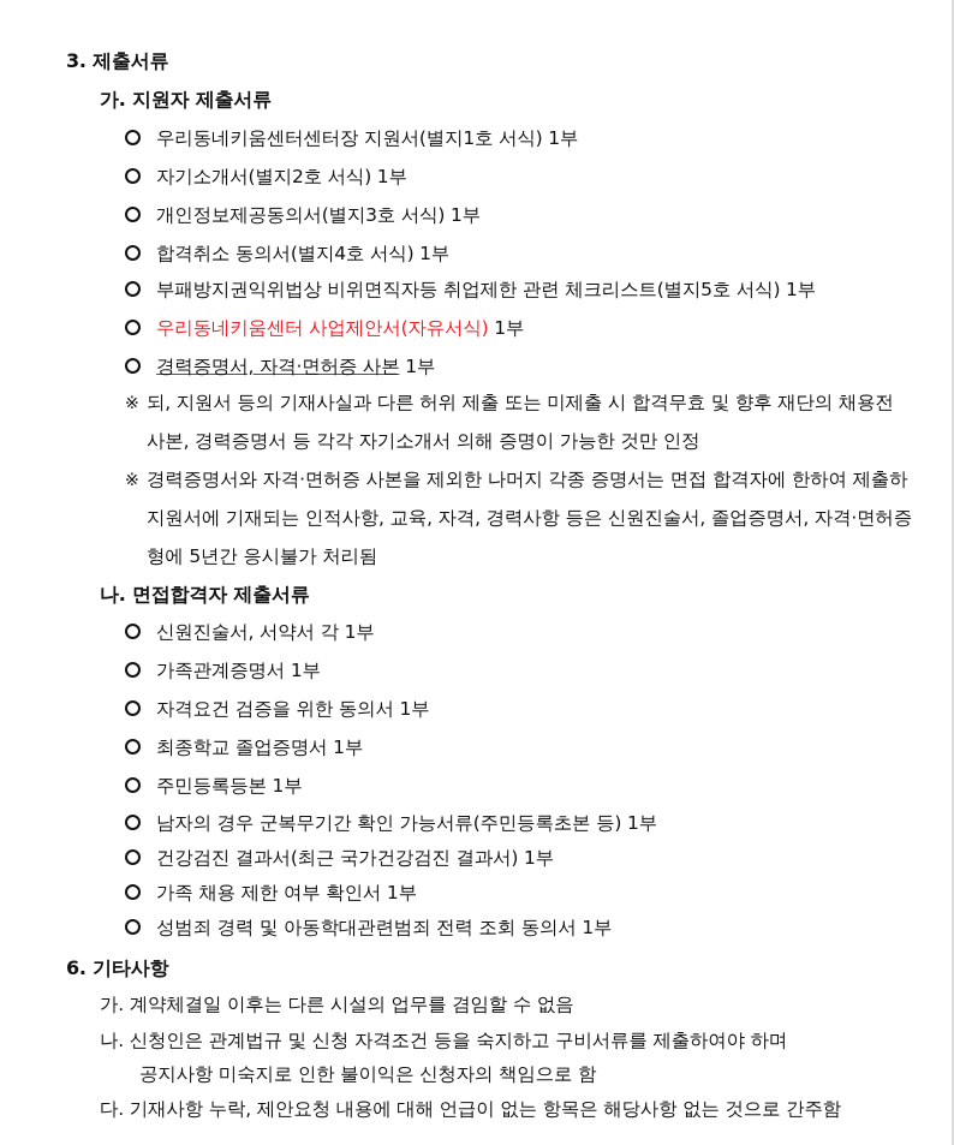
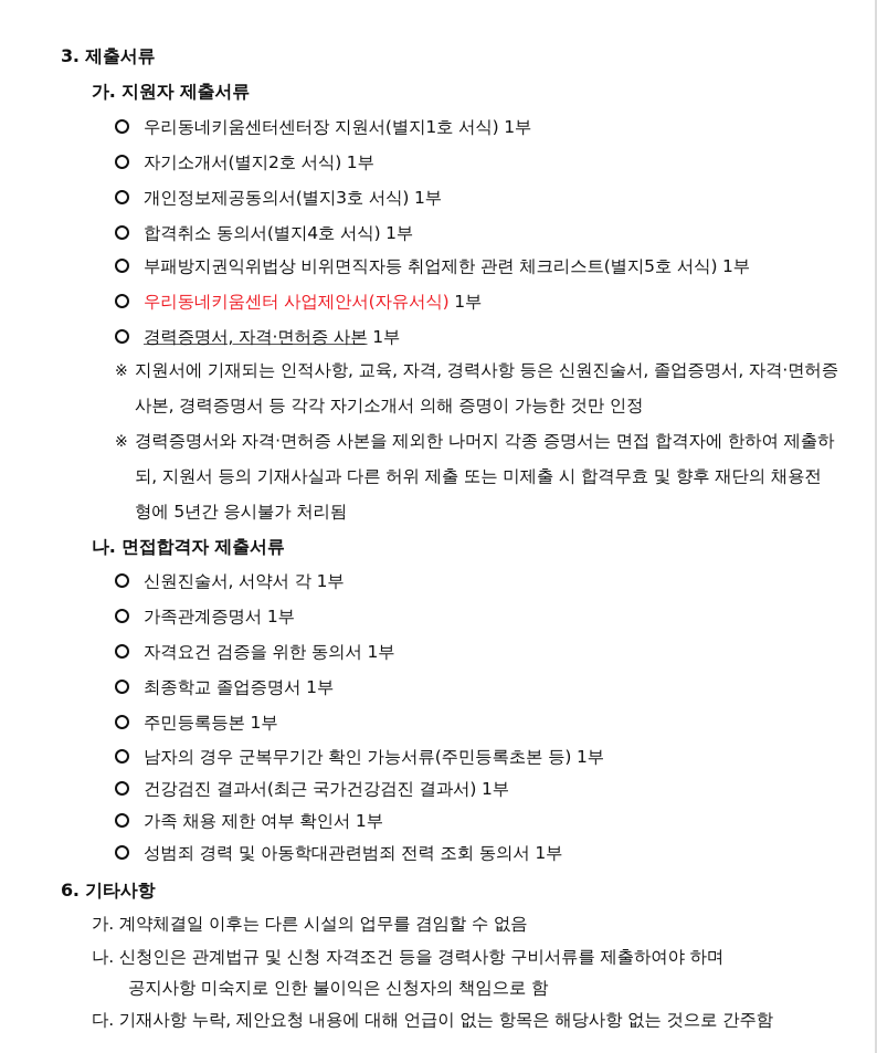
  3. 제출서류
  가. 지원자 제출서류
  우리동네키움센터센터장 지원서(별지1호 서식) 1부
  자기소개서(별지2호 서식) 1부
  개인정보제공동의서(별지3호 서식) 1부
  합격취소 동의서(별지4호 서식) 1부
  부패방지권익위법상 비위면직자등 취업제한 관련 체크리스트(별지5호 서식) 1부
  우리동네키움센터 사업제안서(자유서식) 1부
  경력증명서, 자격·면허증 사본 1부
- ※ 되, 지원서 등의 기재사실과 다른 허위 제출 또는 미제출 시 합격무효 및 향후 재단의 채용전
+ ※ 지원서에 기재되는 인적사항, 교육, 자격, 경력사항 등은 신원진술서, 졸업증명서, 자격·면허증
  사본, 경력증명서 등 각각 자기소개서 의해 증명이 가능한 것만 인정
  ※ 경력증명서와 자격·면허증 사본을 제외한 나머지 각종 증명서는 면접 합격자에 한하여 제출하
- 지원서에 기재되는 인적사항, 교육, 자격, 경력사항 등은 신원진술서, 졸업증명서, 자격·면허증
+ 되, 지원서 등의 기재사실과 다른 허위 제출 또는 미제출 시 합격무효 및 향후 재단의 채용전
  형에 5년간 응시불가 처리됨
  나. 면접합격자 제출서류
  신원진술서, 서약서 각 1부
  가족관계증명서 1부
  자격요건 검증을 위한 동의서 1부
  최종학교 졸업증명서 1부
  주민등록등본 1부
  남자의 경우 군복무기간 확인 가능서류(주민등록초본 등) 1부
  건강검진 결과서(최근 국가건강검진 결과서) 1부
  가족 채용 제한 여부 확인서 1부
  성범죄 경력 및 아동학대관련범죄 전력 조회 동의서 1부
  6. 기타사항
  가. 계약체결일 이후는 다른 시설의 업무를 겸임할 수 없음
- 나. 신청인은 관계법규 및 신청 자격조건 등을 숙지하고 구비서류를 제출하여야 하며
+ 나. 신청인은 관계법규 및 신청 자격조건 등을 경력사항 구비서류를 제출하여야 하며
  공지사항 미숙지로 인한 불이익은 신청자의 책임으로 함
  다. 기재사항 누락, 제안요청 내용에 대해 언급이 없는 항목은 해당사항 없는 것으로 간주함
